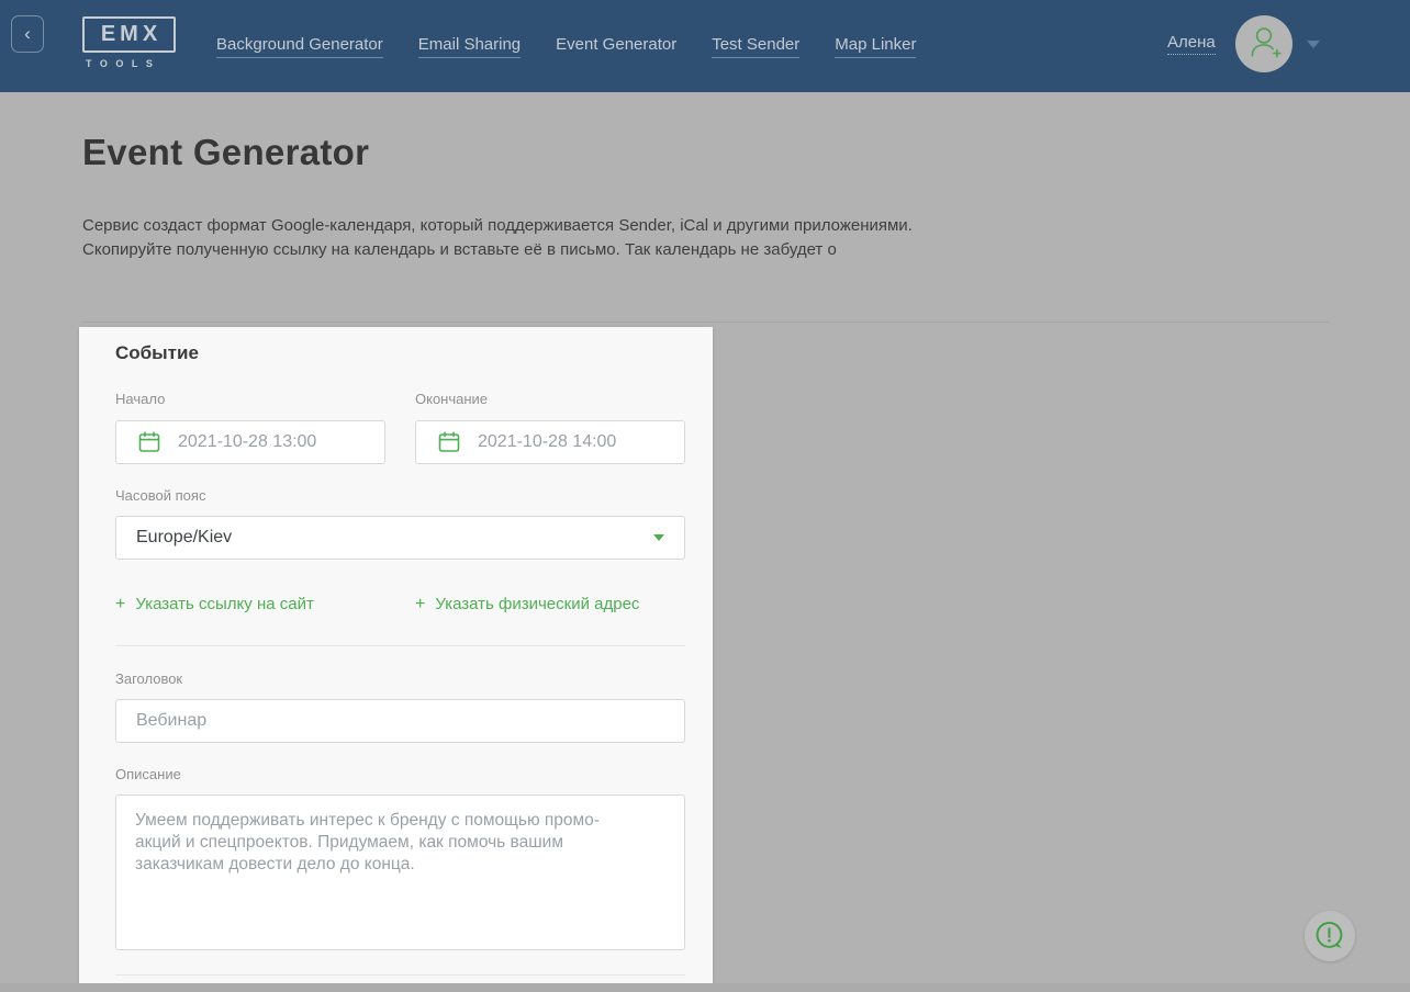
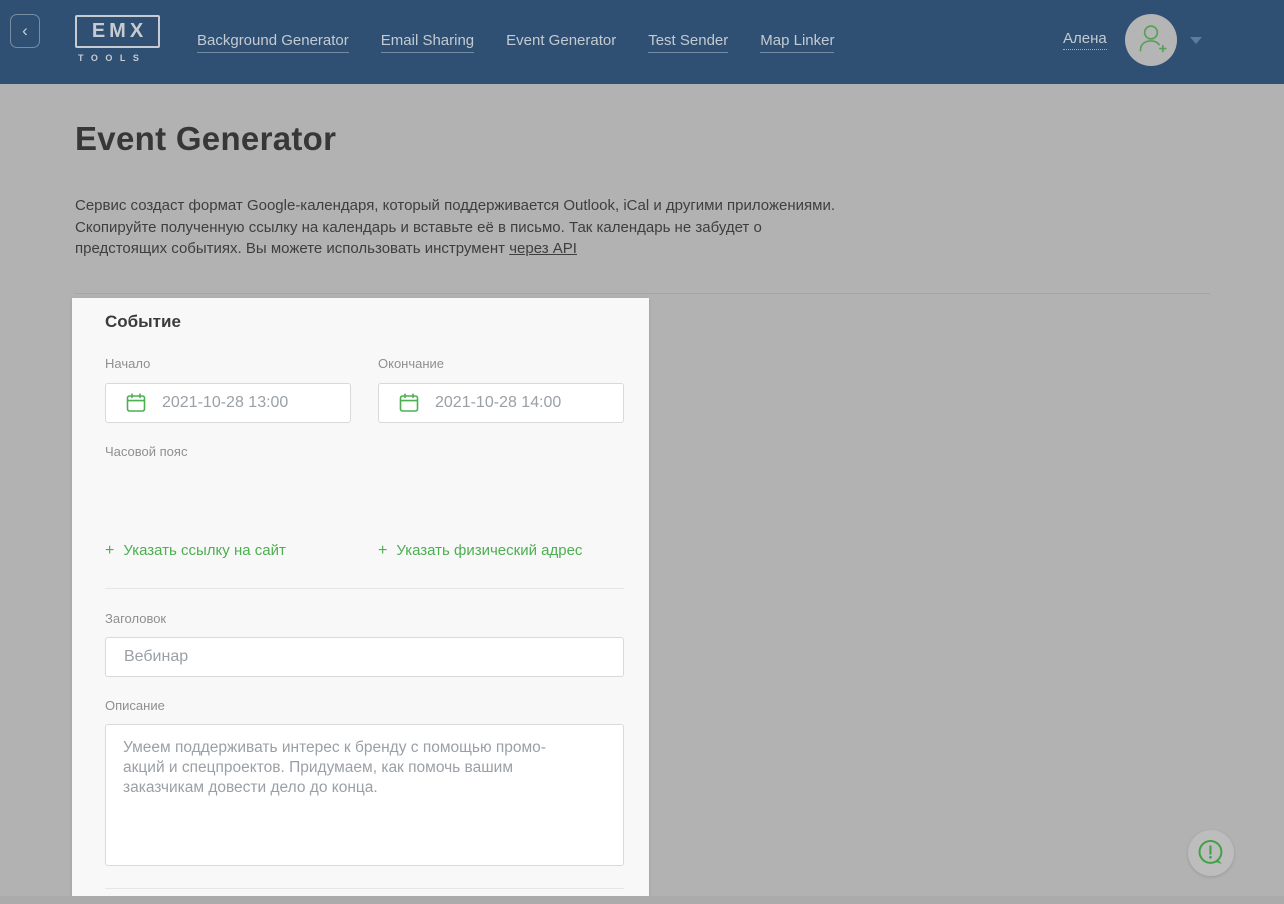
  ‹
  EMX
  TOOLS
  Background Generator
  Email Sharing
  Event Generator
  Test Sender
  Map Linker
  Алена
  Event Generator
- Сервис создаст формат Google-календаря, который поддерживается Sender, iCal и другими приложениями.
+ Сервис создаст формат Google-календаря, который поддерживается Outlook, iCal и другими приложениями.
  Скопируйте полученную ссылку на календарь и вставьте её в письмо. Так календарь не забудет о
+ предстоящих событиях. Вы можете использовать инструмент через API
  Событие
  Начало
  Окончание
  2021-10-28 13:00
  2021-10-28 14:00
  Часовой пояс
- Europe/Kiev
  + Указать ссылку на сайт
  + Указать физический адрес
  Заголовок
  Вебинар
  Описание
  Умеем поддерживать интерес к бренду с помощью промо-
  акций и спецпроектов. Придумаем, как помочь вашим
  заказчикам довести дело до конца.
